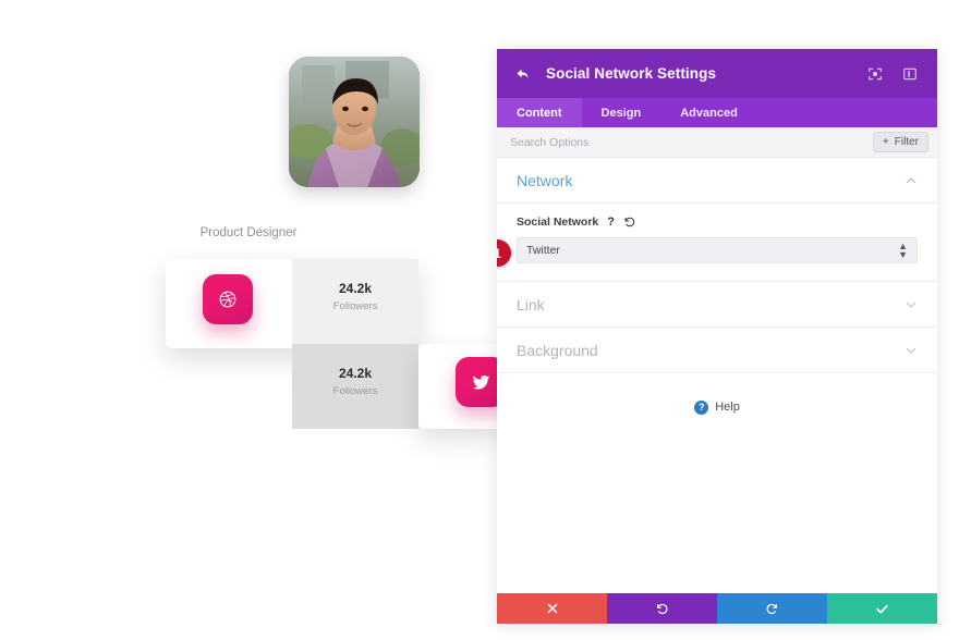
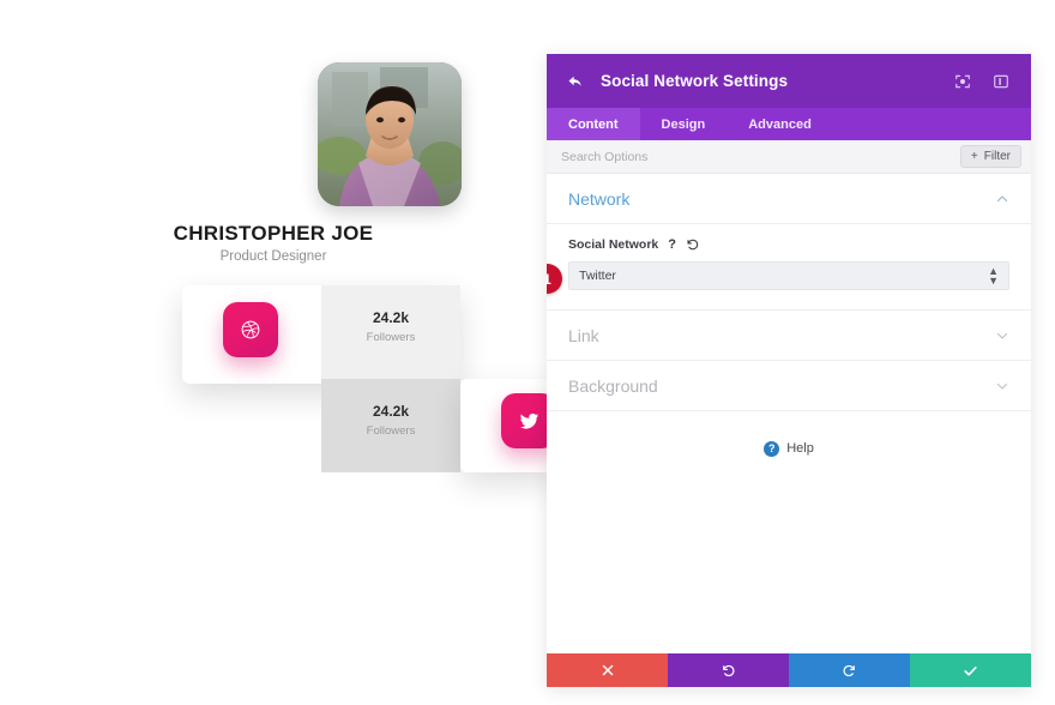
+ CHRISTOPHER JOE
  Product Designer
  24.2k
  Followers
  24.2k
  Followers
  Social Network Settings
  Content
  Design
  Advanced
  Search Options
  +
  Filter
  Network
  Social Network
  ?
  Twitter
  ▲
  ▼
  1
  Link
  Background
  ?
  Help
